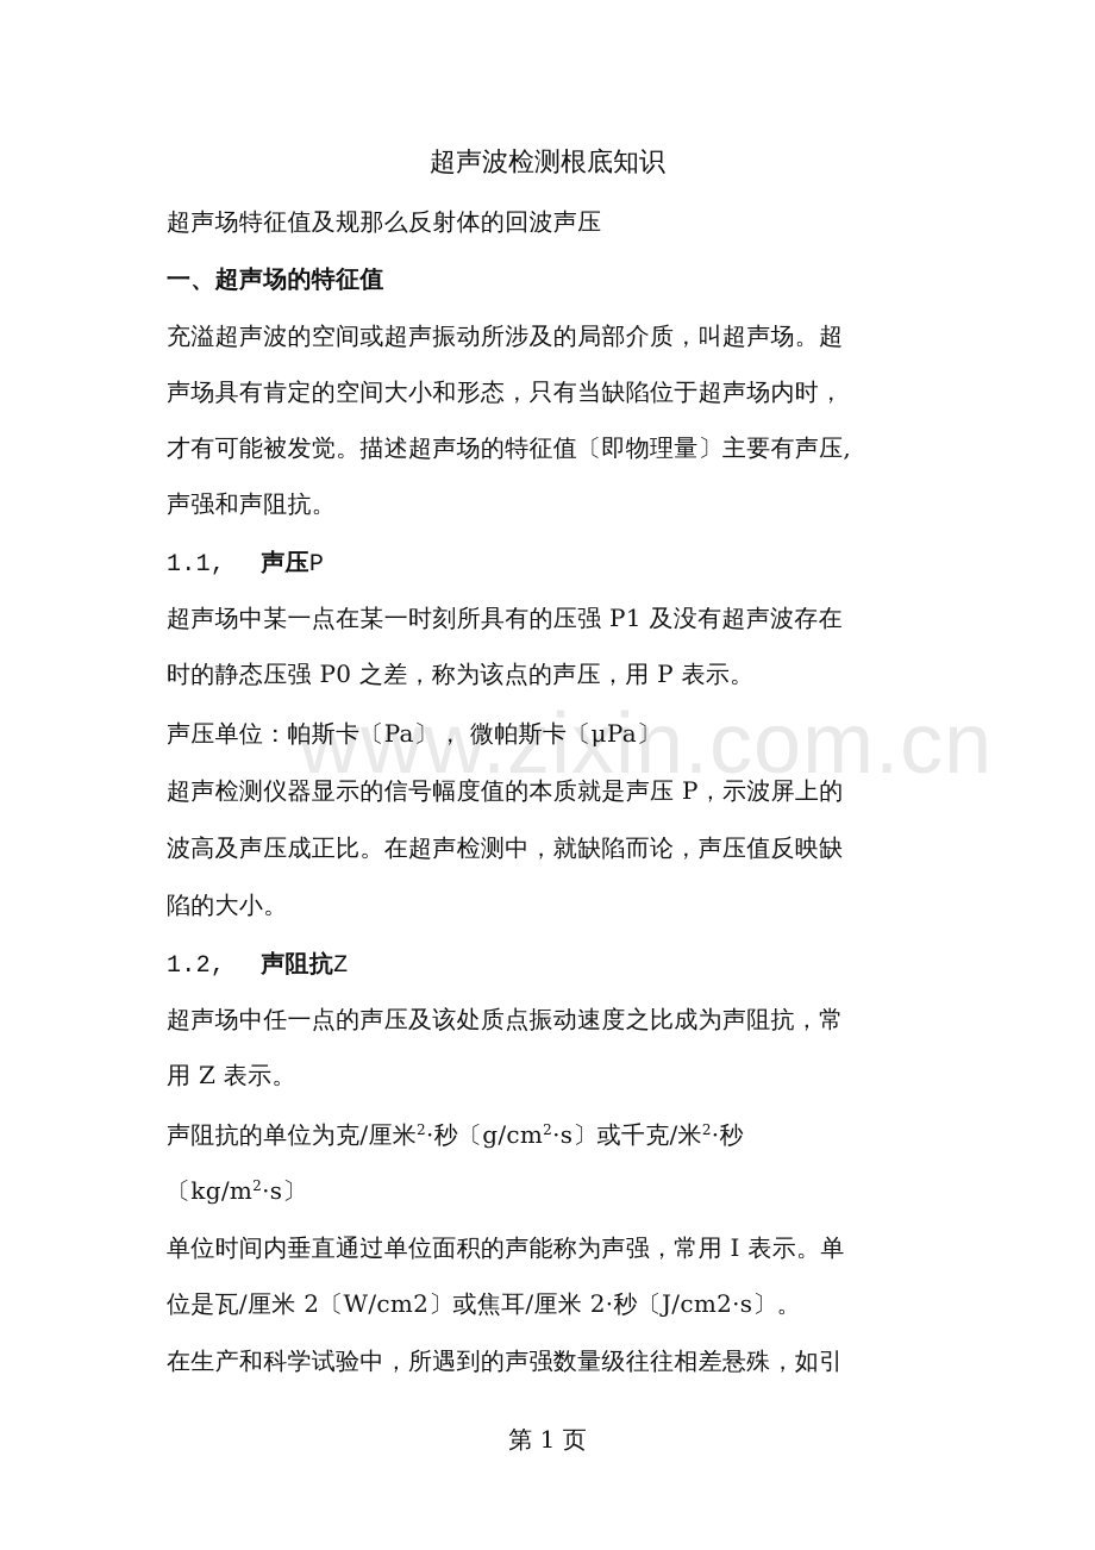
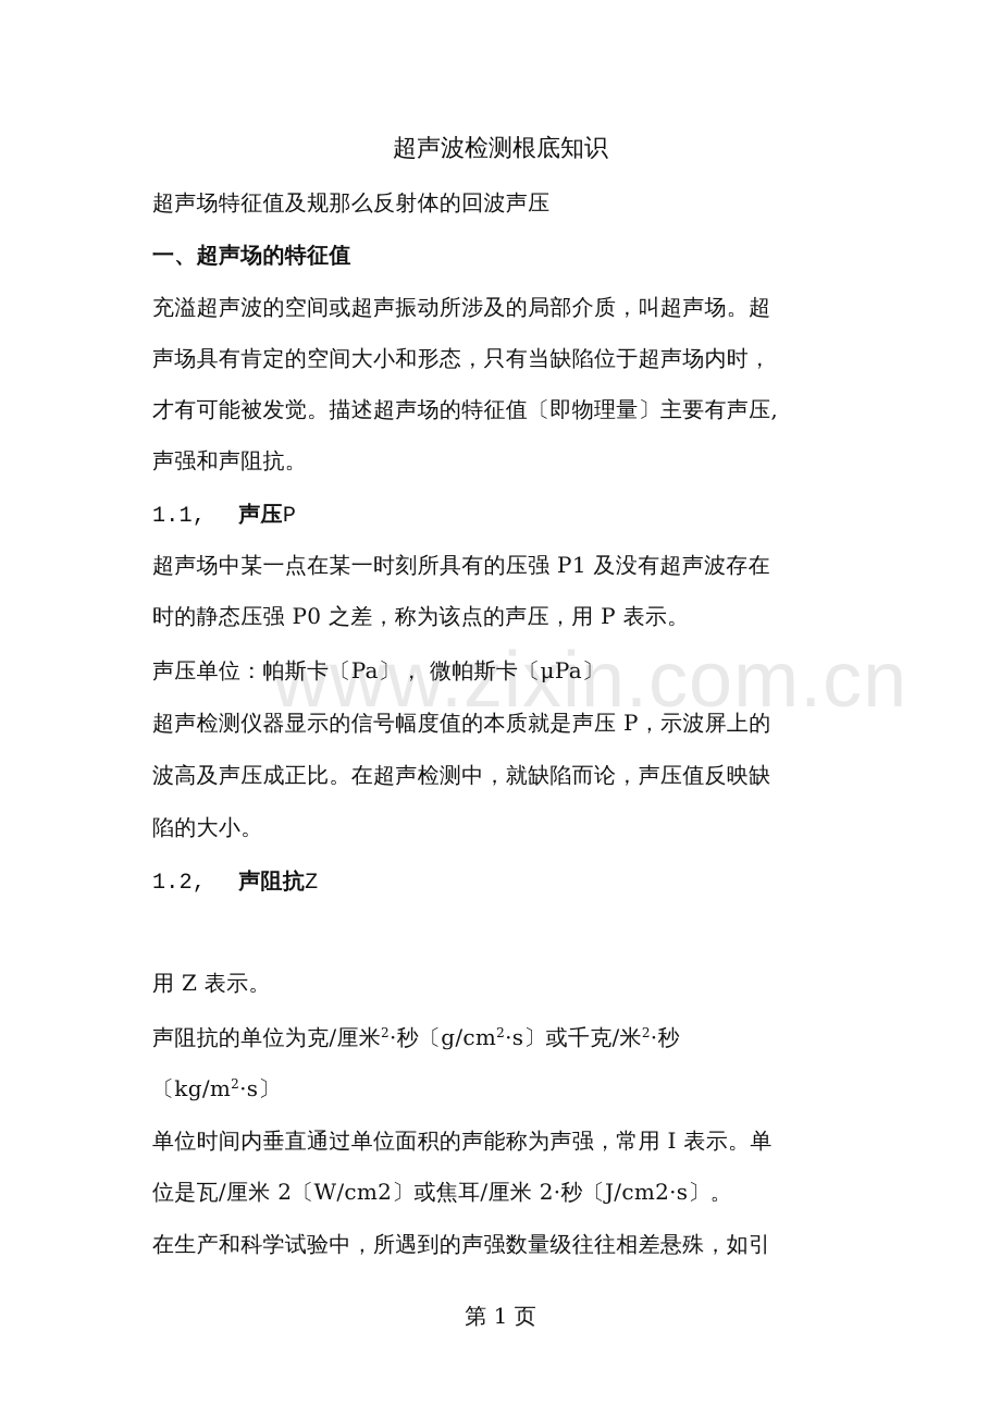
  www.zixin.com.cn
  超声波检测根底知识
  超声场特征值及规那么反射体的回波声压
  一、超声场的特征值
  充溢超声波的空间或超声振动所涉及的局部介质，叫超声场。超
  声场具有肯定的空间大小和形态，只有当缺陷位于超声场内时，
  才有可能被发觉。描述超声场的特征值〔即物理量〕主要有声压,
  声强和声阻抗。
  1.1, 声压P
  超声场中某一点在某一时刻所具有的压强 P1 及没有超声波存在
  时的静态压强 P0 之差，称为该点的声压，用 P 表示。
  声压单位：帕斯卡〔Pa〕， 微帕斯卡〔μPa〕
  超声检测仪器显示的信号幅度值的本质就是声压 P，示波屏上的
  波高及声压成正比。在超声检测中，就缺陷而论，声压值反映缺
  陷的大小。
  1.2, 声阻抗Z
- 超声场中任一点的声压及该处质点振动速度之比成为声阻抗，常
  用 Z 表示。
  声阻抗的单位为克/厘米2·秒〔g/cm2·s〕或千克/米2·秒
  〔kg/m2·s〕
  单位时间内垂直通过单位面积的声能称为声强，常用 I 表示。单
  位是瓦/厘米 2〔W/cm2〕或焦耳/厘米 2·秒〔J/cm2·s〕。
  在生产和科学试验中，所遇到的声强数量级往往相差悬殊，如引
  第 1 页
